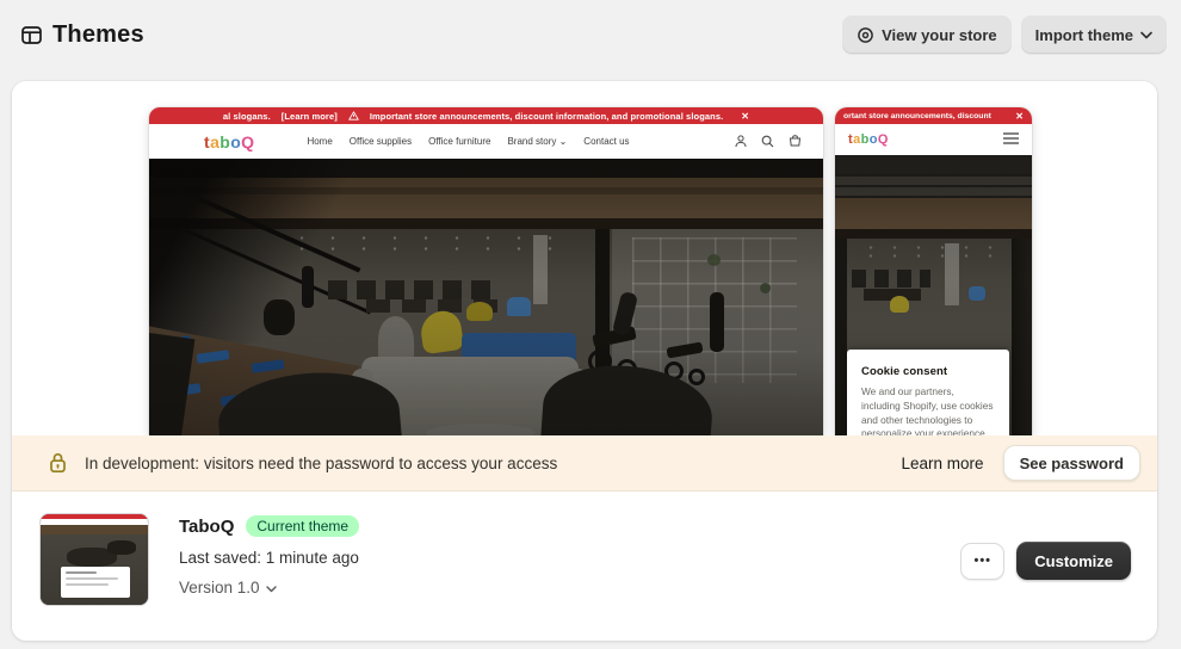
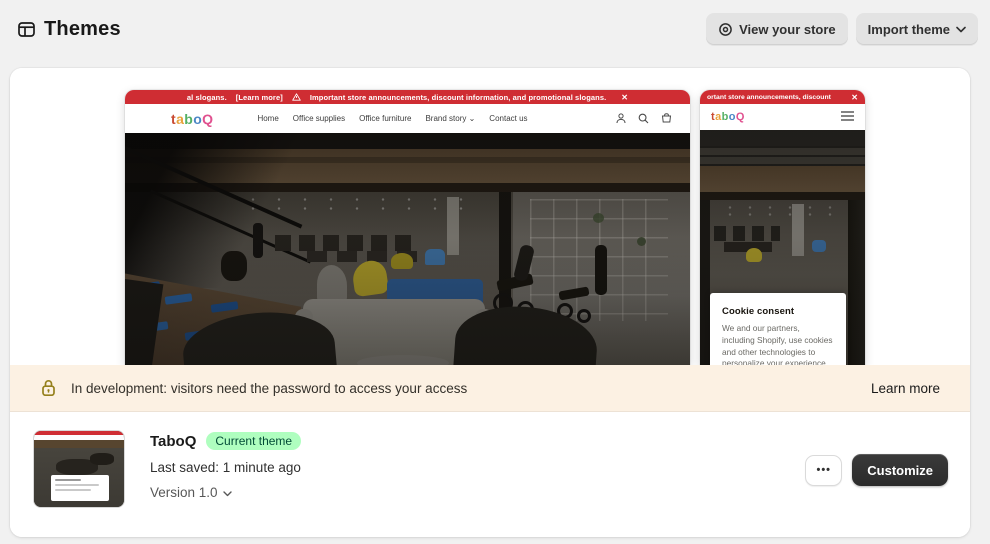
  Themes
  View your store
  Import theme
  al slogans.
  [Learn more]
  Important store announcements, discount information, and promotional slogans.
  ✕
  taboQ
  Home
  Office supplies
  Office furniture
  Brand story ⌄
  Contact us
  ✕
  taboQ
  Cookie consent
  We and our partners, including Shopify, use cookies and other technologies to personalize your experience,
  In development: visitors need the password to access your access
  Learn more
- See password
  TaboQ
  Current theme
  Last saved: 1 minute ago
  Version 1.0
  •••
  Customize
